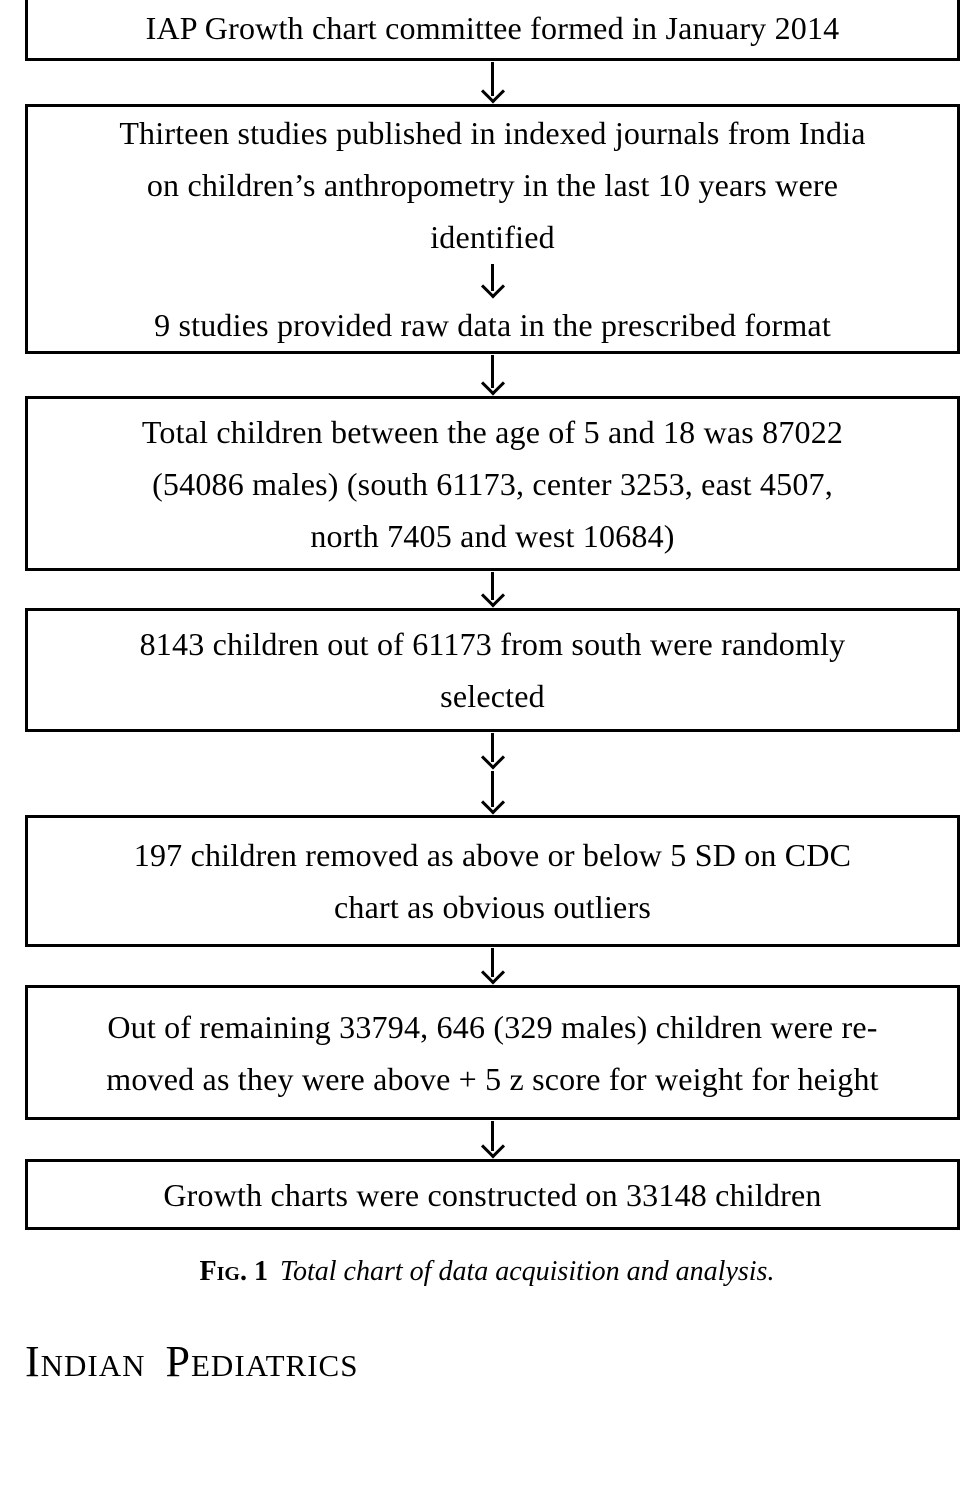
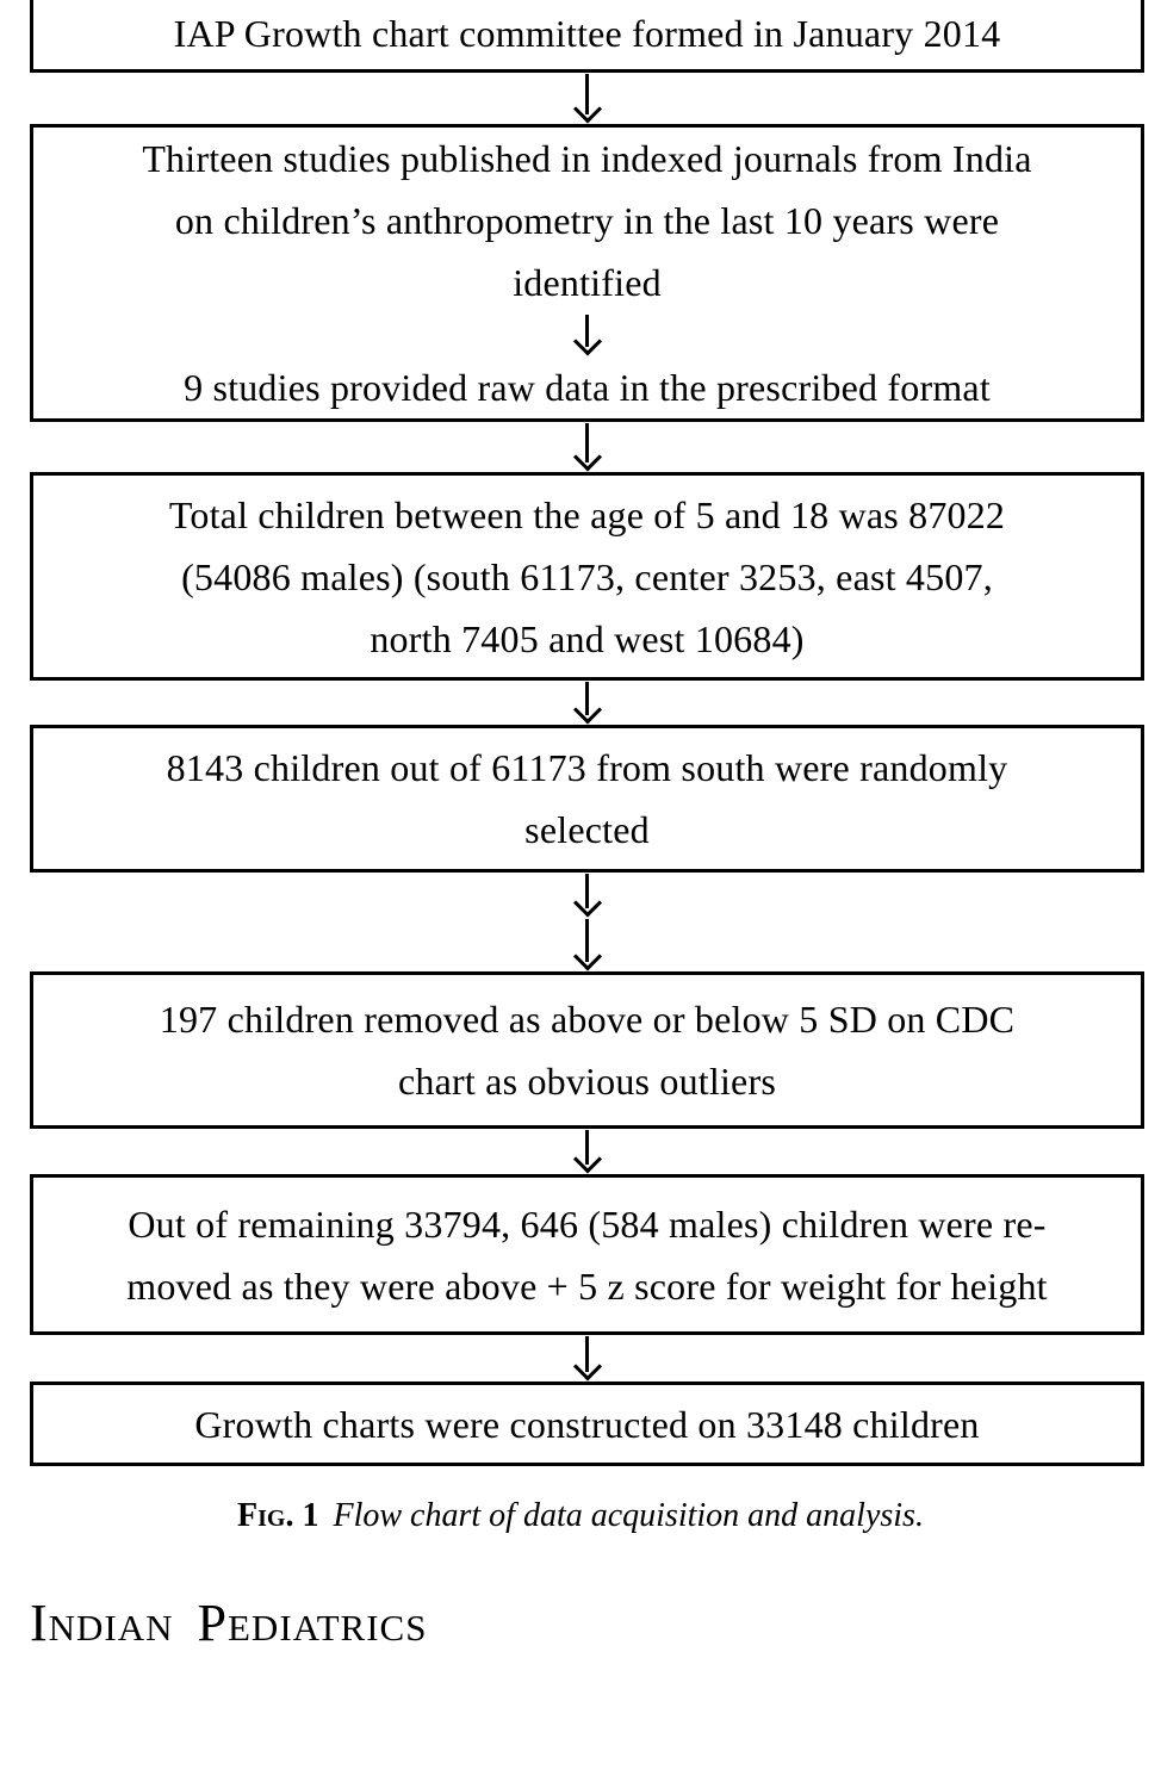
  IAP Growth chart committee formed in January 2014
  Thirteen studies published in indexed journals from India
  on children’s anthropometry in the last 10 years were
  identified
  9 studies provided raw data in the prescribed format
  Total children between the age of 5 and 18 was 87022
  (54086 males) (south 61173, center 3253, east 4507,
  north 7405 and west 10684)
  8143 children out of 61173 from south were randomly
  selected
  197 children removed as above or below 5 SD on CDC
  chart as obvious outliers
- Out of remaining 33794, 646 (329 males) children were re-
+ Out of remaining 33794, 646 (584 males) children were re-
  moved as they were above + 5 z score for weight for height
  Growth charts were constructed on 33148 children
- Fig. 1 Total chart of data acquisition and analysis.
+ Fig. 1 Flow chart of data acquisition and analysis.
  Indian Pediatrics
